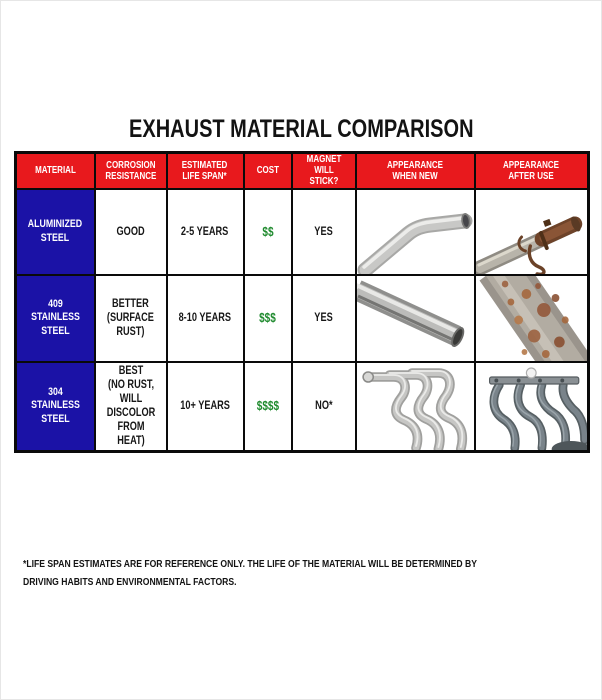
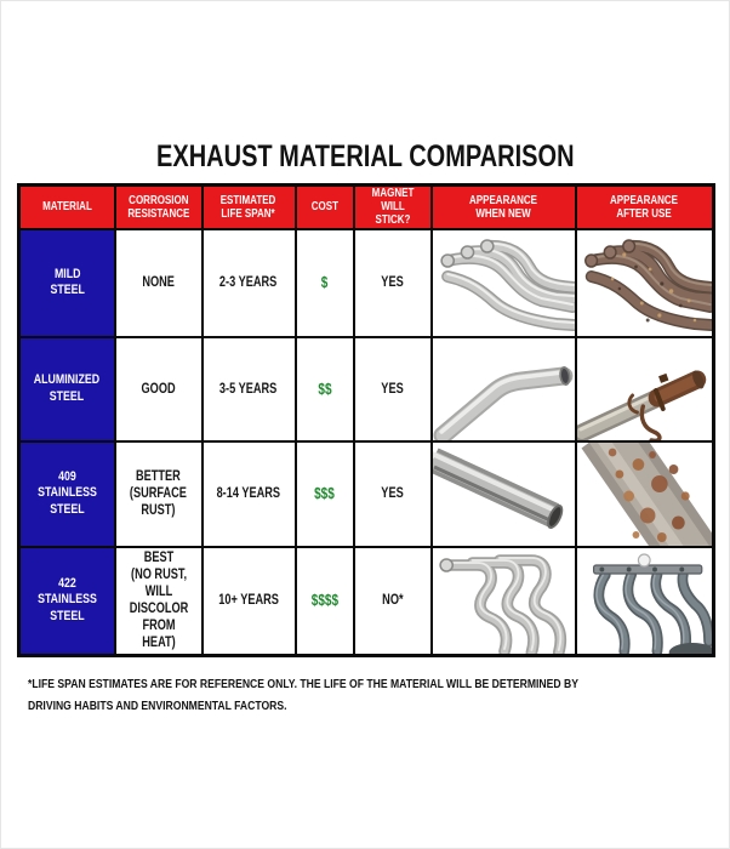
  EXHAUST MATERIAL COMPARISON
  MATERIAL	CORROSION RESISTANCE	ESTIMATED LIFE SPAN*	COST	MAGNET WILL STICK?	APPEARANCE WHEN NEW	APPEARANCE AFTER USE
+ MILD STEEL	NONE	2-3 YEARS	$	YES
- ALUMINIZED STEEL	GOOD	2-5 YEARS	$$	YES
+ ALUMINIZED STEEL	GOOD	3-5 YEARS	$$	YES
- 409 STAINLESS STEEL	BETTER (SURFACE RUST)	8-10 YEARS	$$$	YES
+ 409 STAINLESS STEEL	BETTER (SURFACE RUST)	8-14 YEARS	$$$	YES
- 304 STAINLESS STEEL	BEST (NO RUST, WILL DISCOLOR FROM HEAT)	10+ YEARS	$$$$	NO*
+ 422 STAINLESS STEEL	BEST (NO RUST, WILL DISCOLOR FROM HEAT)	10+ YEARS	$$$$	NO*
  *LIFE SPAN ESTIMATES ARE FOR REFERENCE ONLY. THE LIFE OF THE MATERIAL WILL BE DETERMINED BY DRIVING HABITS AND ENVIRONMENTAL FACTORS.
